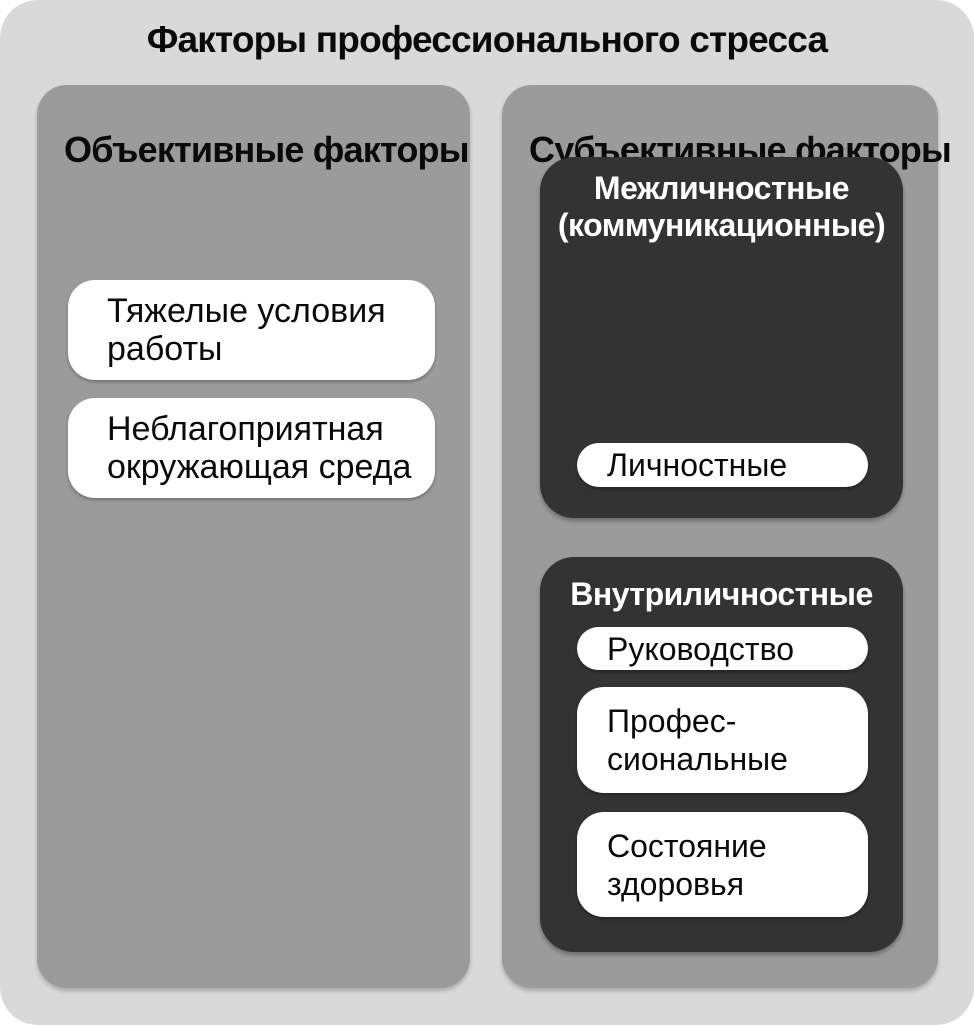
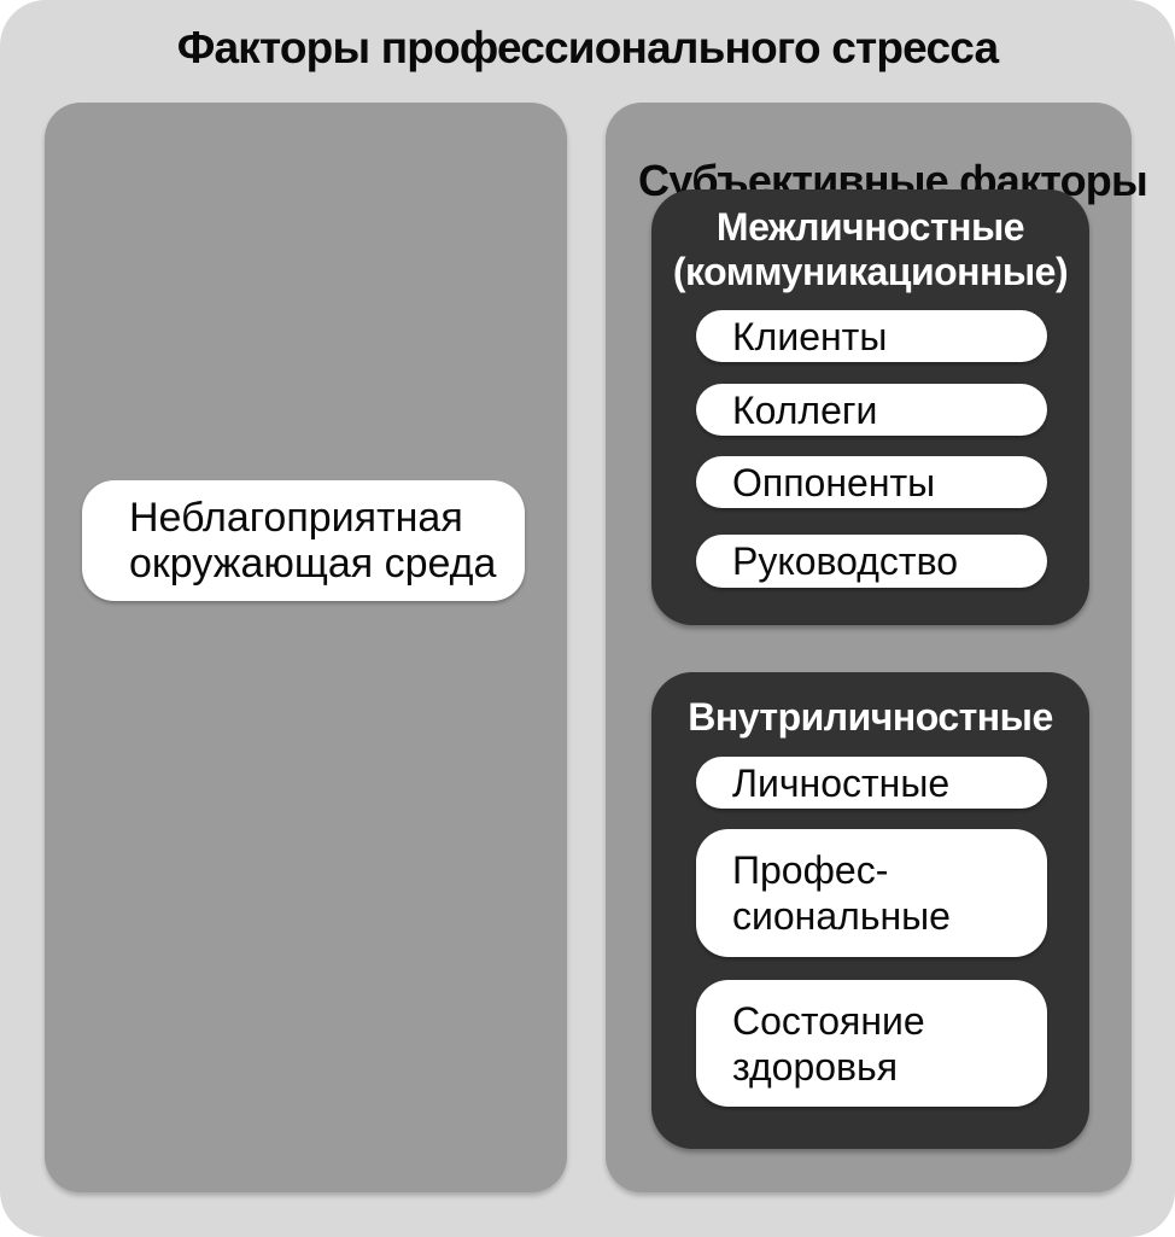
  Факторы профессионального стресса
- Объективные факторы
- Тяжелые условия
- работы
  Неблагоприятная
  окружающая среда
  Субъективные факторы
  Межличностные
  (коммуникационные)
+ Клиенты
+ Коллеги
+ Оппоненты
- Личностные
+ Руководство
  Внутриличностные
- Руководство
+ Личностные
  Профес-
  сиональные
  Состояние
  здоровья
